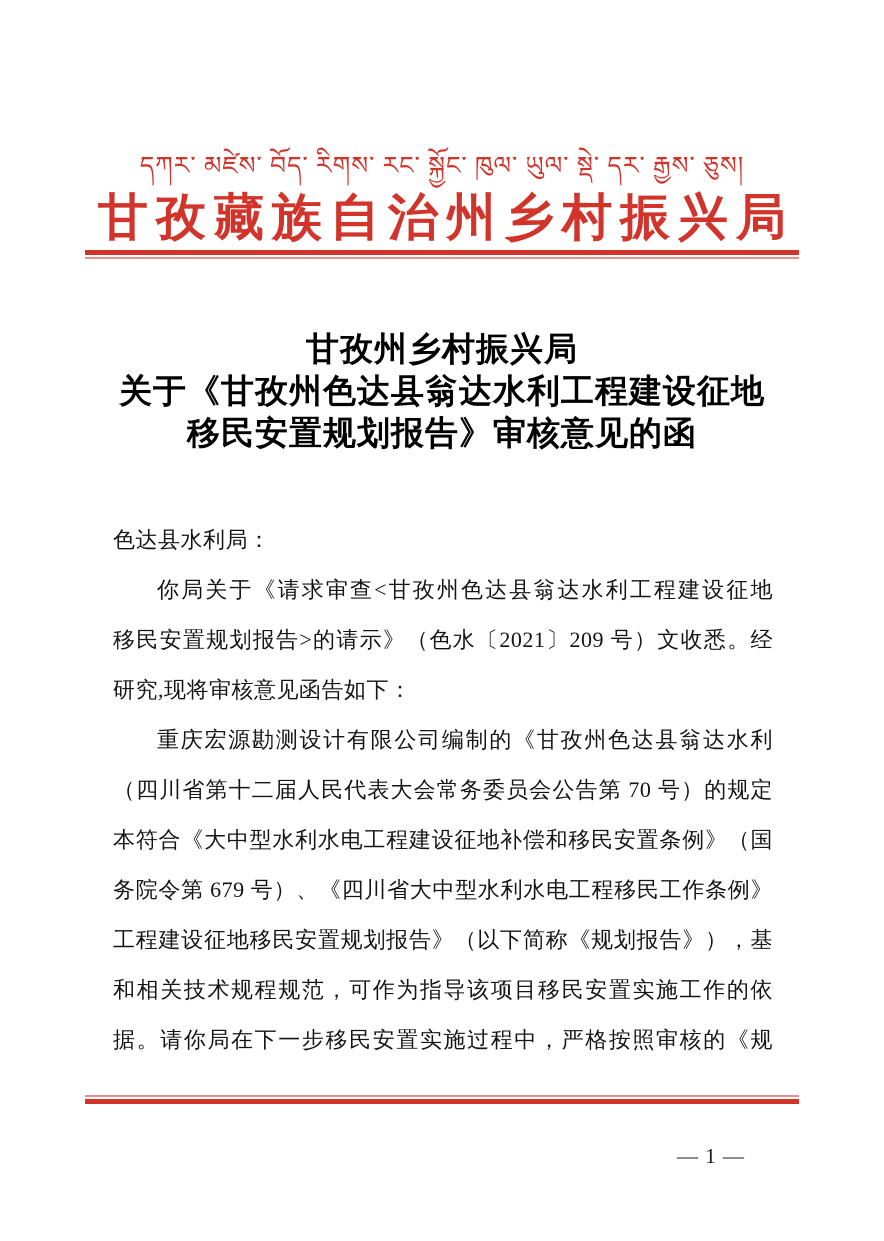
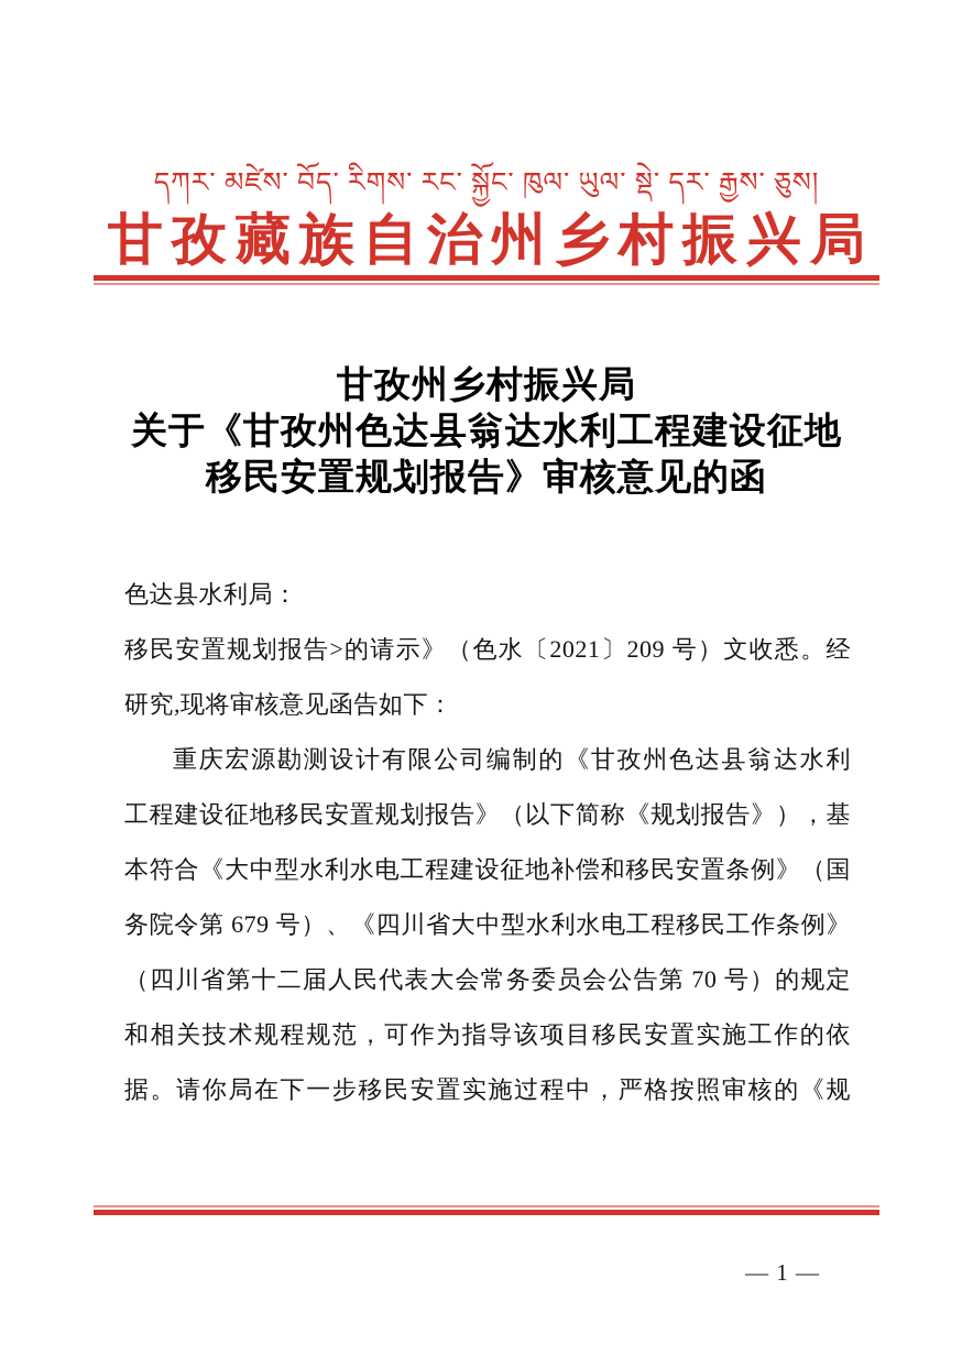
  དཀར་ མཛེས་ བོད་ རིགས་ རང་ སྐྱོང་ ཁུལ་ ཡུལ་ སྡེ་ དར་ རྒྱས་ ཅུས།
  甘孜藏族自治州乡村振兴局
  甘孜州乡村振兴局
  关于《甘孜州色达县翁达水利工程建设征地
  移民安置规划报告》审核意见的函
  色达县水利局：
- 你局关于《请求审查<甘孜州色达县翁达水利工程建设征地
  移民安置规划报告>的请示》（色水〔2021〕209 号）文收悉。经
  研究,现将审核意见函告如下：
  重庆宏源勘测设计有限公司编制的《甘孜州色达县翁达水利
- （四川省第十二届人民代表大会常务委员会公告第 70 号）的规定
+ 工程建设征地移民安置规划报告》（以下简称《规划报告》），基
  本符合《大中型水利水电工程建设征地补偿和移民安置条例》（国
  务院令第 679 号）、《四川省大中型水利水电工程移民工作条例》
- 工程建设征地移民安置规划报告》（以下简称《规划报告》），基
+ （四川省第十二届人民代表大会常务委员会公告第 70 号）的规定
  和相关技术规程规范，可作为指导该项目移民安置实施工作的依
  据。请你局在下一步移民安置实施过程中，严格按照审核的《规
  — 1 —
